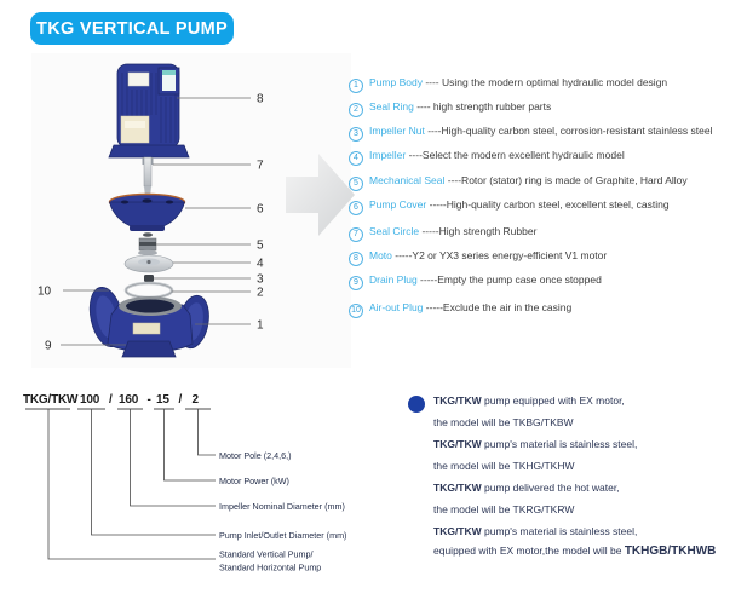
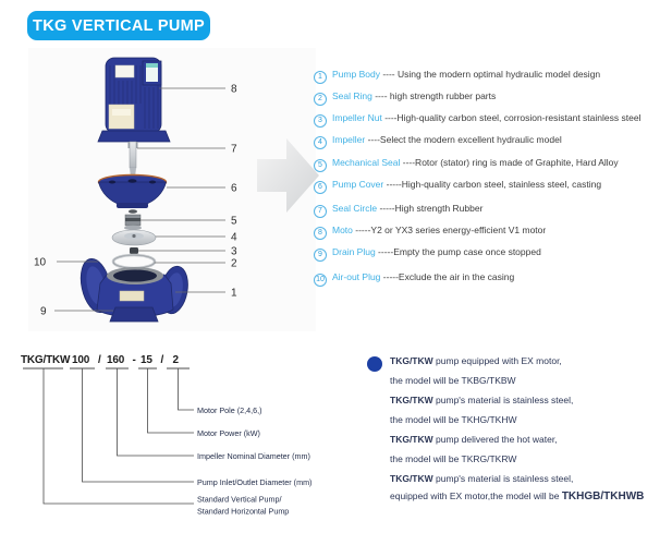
  TKG VERTICAL PUMP
  8
  7
  6
  5
  4
  3
  2
  1
  10
  9
  TKG/TKW
  100
  /
  160
  -
  15
  /
  2
  Motor Pole (2,4,6,)
  Motor Power (kW)
  Impeller Nominal Diameter (mm)
  Pump Inlet/Outlet Diameter (mm)
  Standard Vertical Pump/
  Standard Horizontal Pump
  Pump Body ---- Using the modern optimal hydraulic model design
  Seal Ring ---- high strength rubber parts
  Impeller Nut ----High-quality carbon steel, corrosion-resistant stainless steel
  Impeller ----Select the modern excellent hydraulic model
  Mechanical Seal ----Rotor (stator) ring is made of Graphite, Hard Alloy
- Pump Cover -----High-quality carbon steel, excellent steel, casting
+ Pump Cover -----High-quality carbon steel, stainless steel, casting
  Seal Circle -----High strength Rubber
  Moto -----Y2 or YX3 series energy-efficient V1 motor
  Drain Plug -----Empty the pump case once stopped
  Air-out Plug -----Exclude the air in the casing
  TKG/TKW pump equipped with EX motor,
  the model will be TKBG/TKBW
  TKG/TKW pump's material is stainless steel,
  the model will be TKHG/TKHW
  TKG/TKW pump delivered the hot water,
  the model will be TKRG/TKRW
  TKG/TKW pump's material is stainless steel,
  equipped with EX motor,the model will be TKHGB/TKHWB
